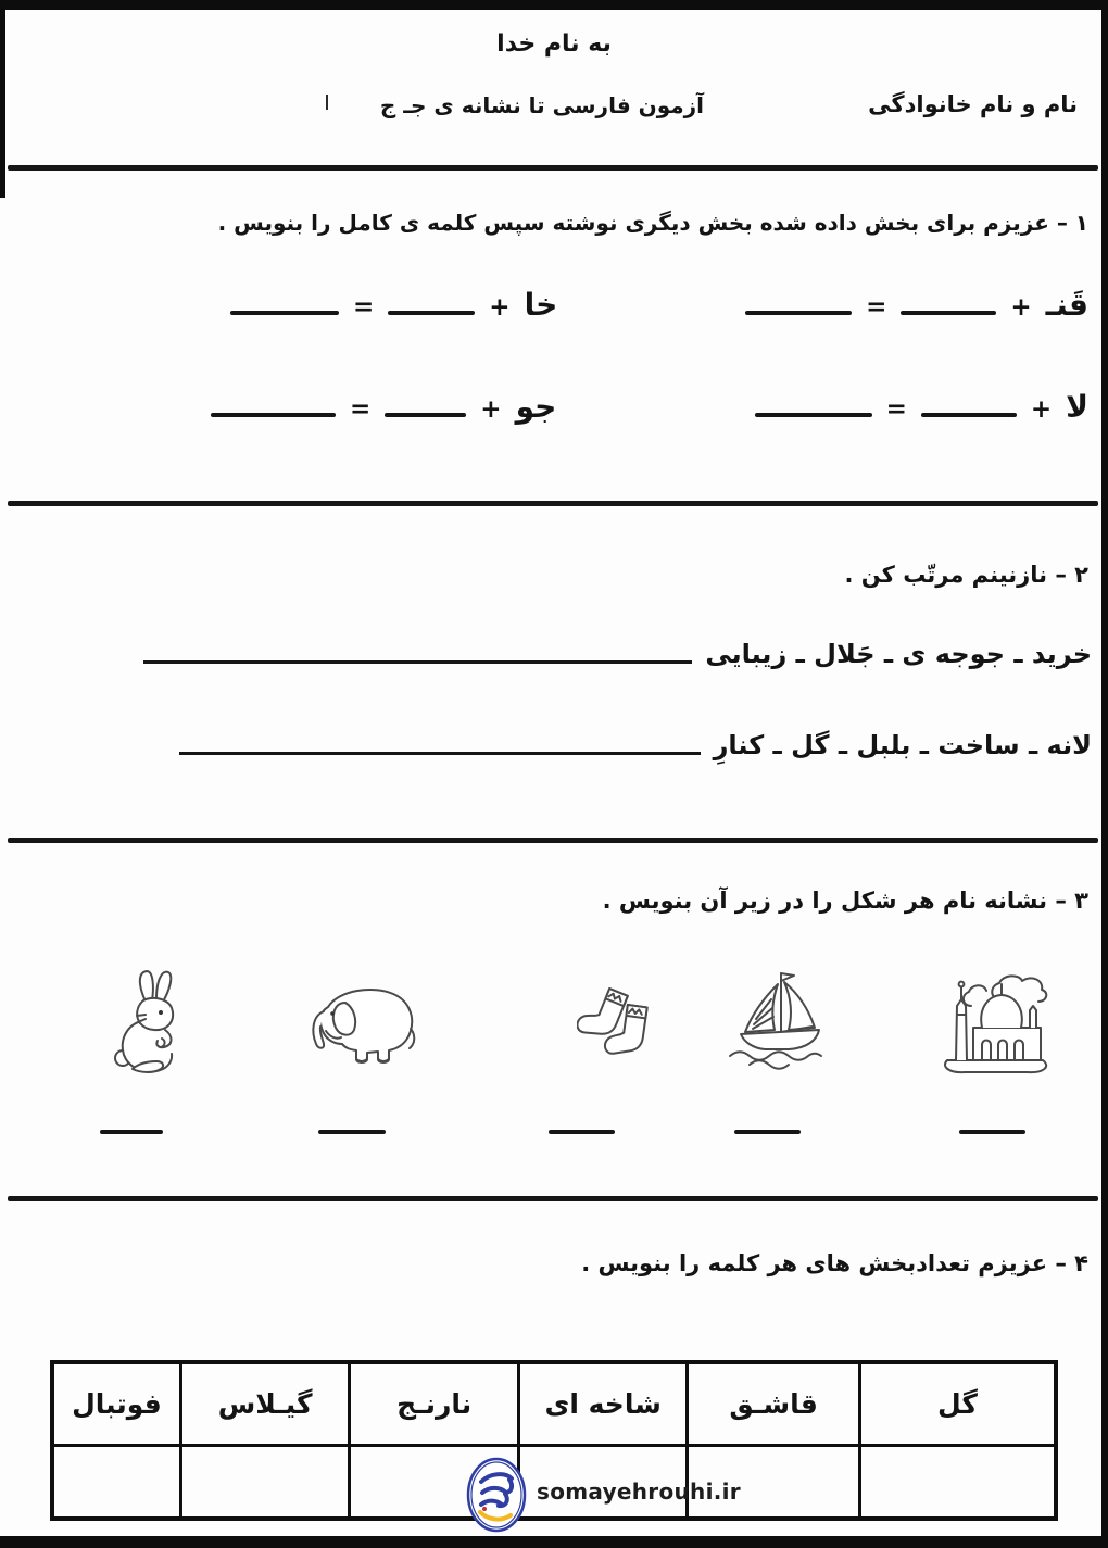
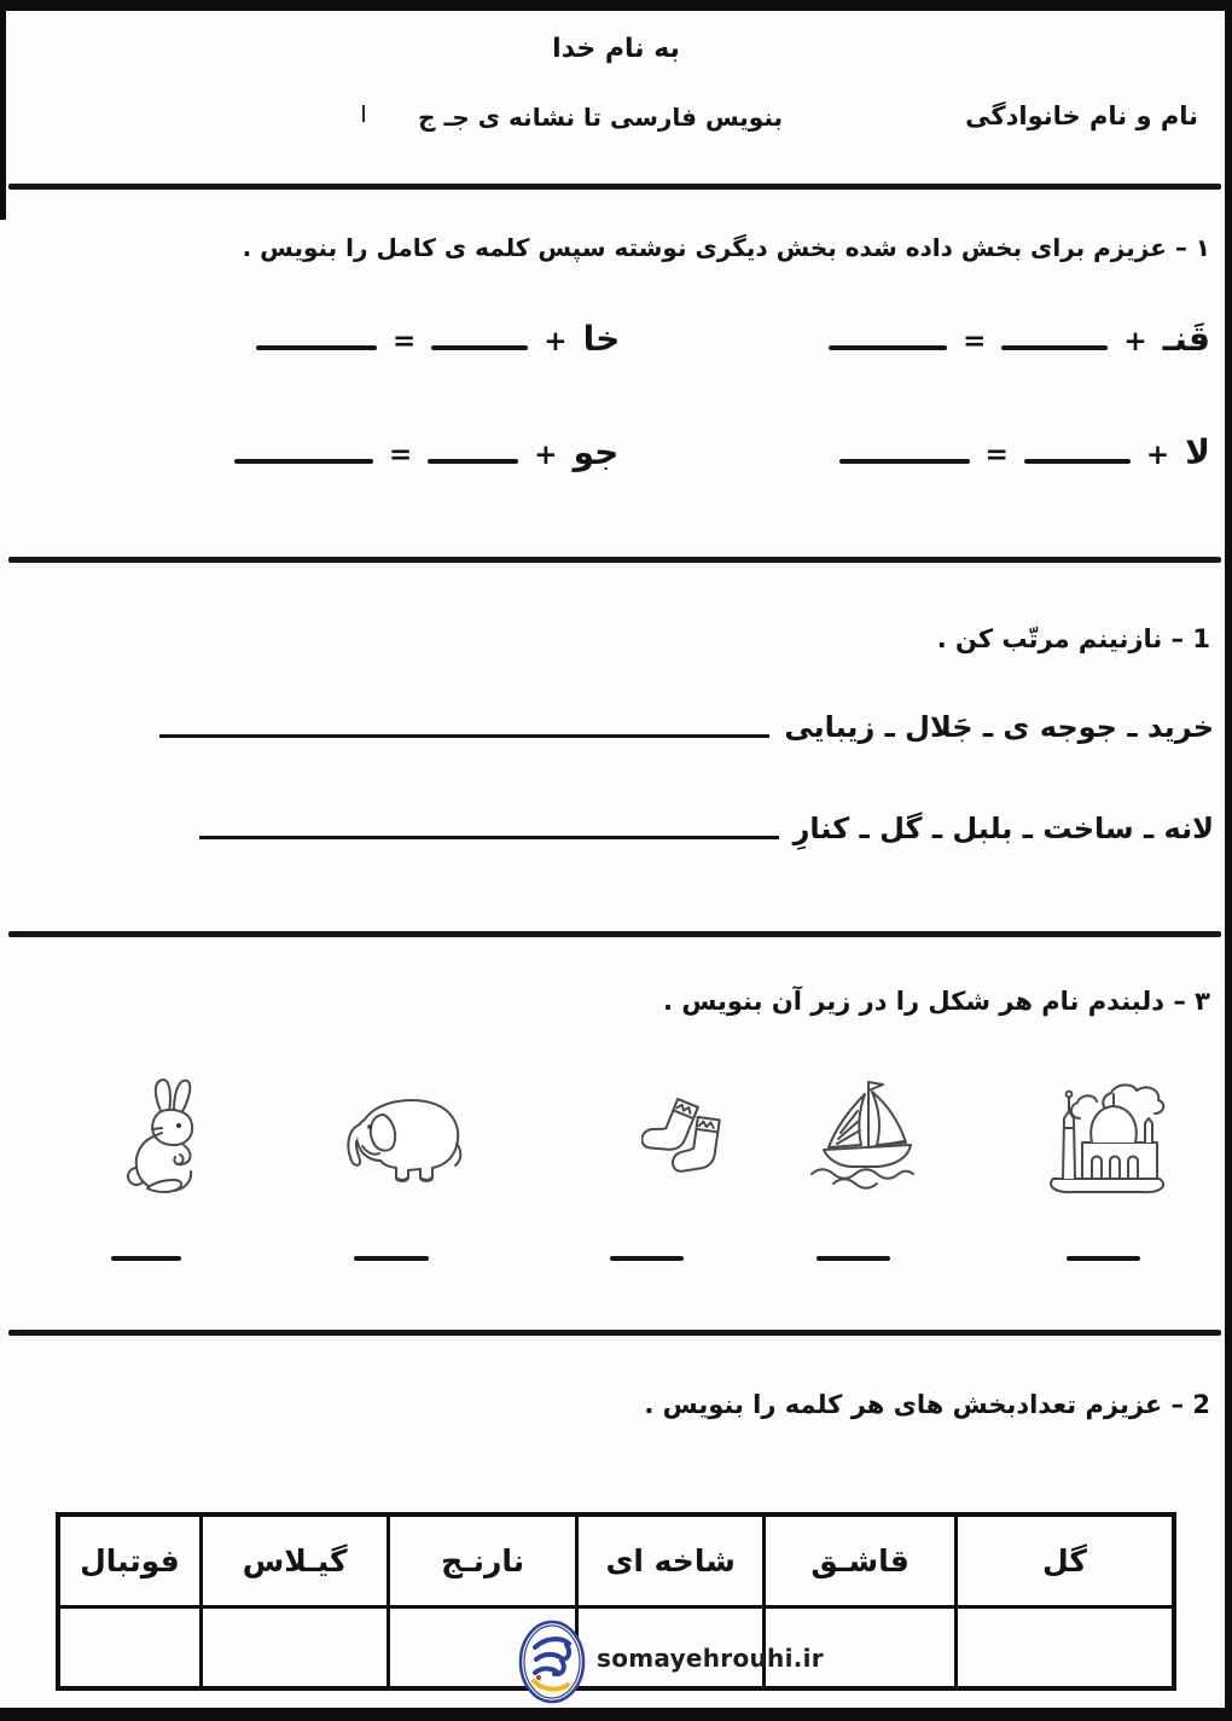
  به نام خدا
  نام و نام خانوادگی
- آزمون فارسی تا نشانه ی جـ ج
+ بنویس فارسی تا نشانه ی جـ ج
  ۱ – عزیزم برای بخش داده شده بخش دیگری نوشته سپس کلمه ی کامل را بنویس .
  قَنـ
  +
  =
  خا
  +
  =
  لا
  +
  =
  جو
  +
  =
- ۲ – نازنینم مرتّب کن .
+ 1 – نازنینم مرتّب کن .
  خرید ـ جوجه ی ـ جَلال ـ زیبایی
  لانه ـ ساخت ـ بلبل ـ گل ـ کنارِ
- ۳ – نشانه نام هر شکل را در زیر آن بنویس .
+ ۳ – دلبندم نام هر شکل را در زیر آن بنویس .
- ۴ – عزیزم تعدادبخش های هر کلمه را بنویس .
+ 2 – عزیزم تعدادبخش های هر کلمه را بنویس .
  فوتبال	گیـلاس	نارنـج	شاخه ای	قاشـق	گل
  somayehrouhi.ir
